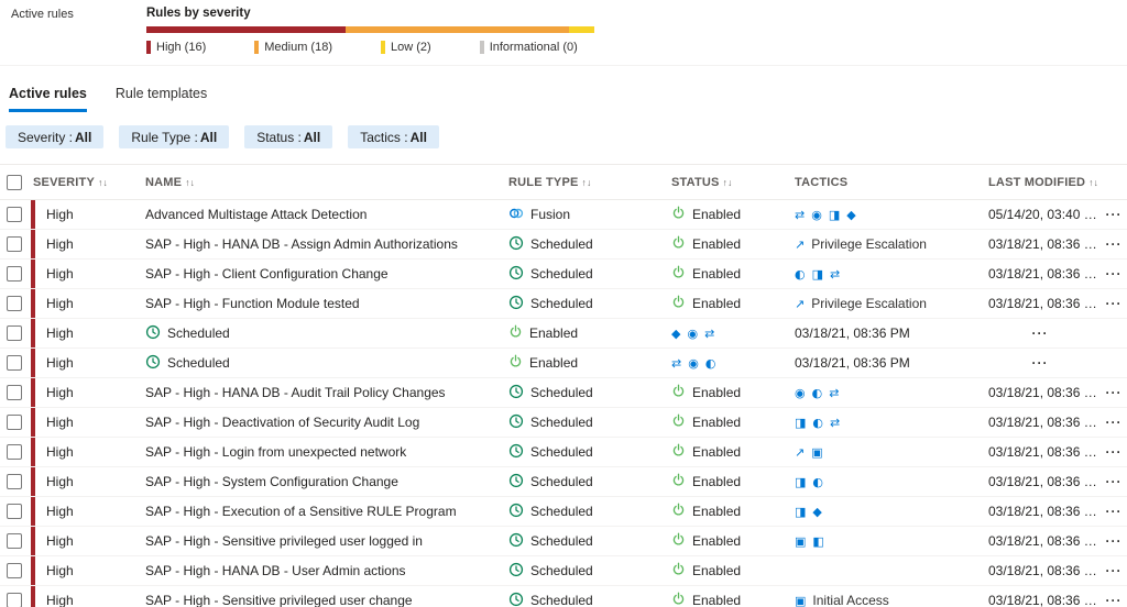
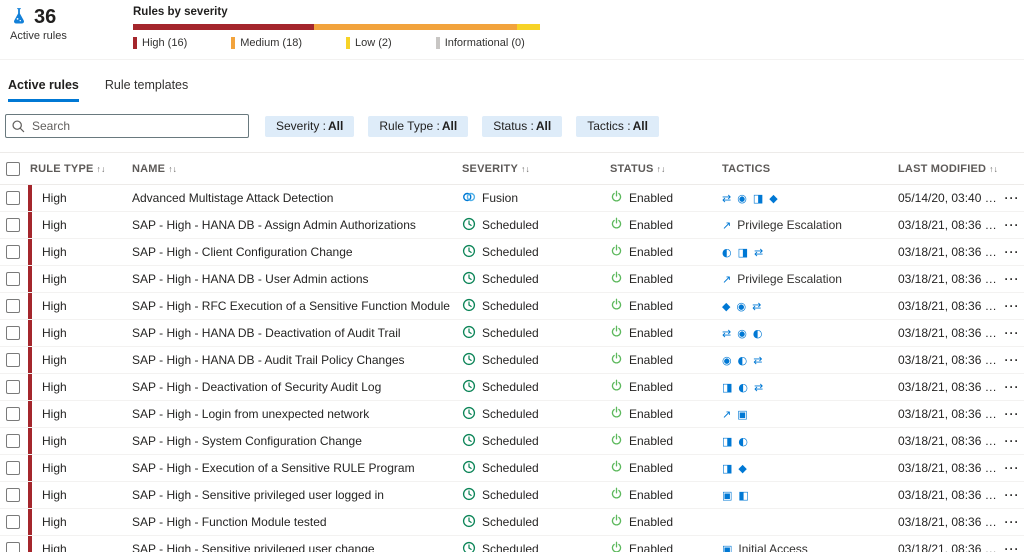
+ 36
  Active rules
  Rules by severity
  High (16)
  Medium (18)
  Low (2)
  Informational (0)
  Active rules
  Rule templates
+ Search
  Severity :
  All
  Rule Type :
  All
  Status :
  All
  Tactics :
  All
- SEVERITY ↑↓
+ RULE TYPE ↑↓
  NAME ↑↓
- RULE TYPE ↑↓
+ SEVERITY ↑↓
  STATUS ↑↓
  TACTICS
  LAST MODIFIED ↑↓
  High
  Advanced Multistage Attack Detection
  Fusion
  Enabled
  ⇄
  ◉
  ◨
  ◆
  05/14/20, 03:40 PM
  ···
  High
  SAP - High - HANA DB - Assign Admin Authorizations
  Scheduled
  Enabled
  ↗
  Privilege Escalation
  03/18/21, 08:36 PM
  ···
  High
  SAP - High - Client Configuration Change
  Scheduled
  Enabled
  ◐
  ◨
  ⇄
  03/18/21, 08:36 PM
  ···
  High
- SAP - High - Function Module tested
+ SAP - High - HANA DB - User Admin actions
  Scheduled
  Enabled
  ↗
  Privilege Escalation
  03/18/21, 08:36 PM
  ···
  High
+ SAP - High - RFC Execution of a Sensitive Function Module
  Scheduled
  Enabled
  ◆
  ◉
  ⇄
  03/18/21, 08:36 PM
  ···
  High
+ SAP - High - HANA DB - Deactivation of Audit Trail
  Scheduled
  Enabled
  ⇄
  ◉
  ◐
  03/18/21, 08:36 PM
  ···
  High
  SAP - High - HANA DB - Audit Trail Policy Changes
  Scheduled
  Enabled
  ◉
  ◐
  ⇄
  03/18/21, 08:36 PM
  ···
  High
  SAP - High - Deactivation of Security Audit Log
  Scheduled
  Enabled
  ◨
  ◐
  ⇄
  03/18/21, 08:36 PM
  ···
  High
  SAP - High - Login from unexpected network
  Scheduled
  Enabled
  ↗
  ▣
  03/18/21, 08:36 PM
  ···
  High
  SAP - High - System Configuration Change
  Scheduled
  Enabled
  ◨
  ◐
  03/18/21, 08:36 PM
  ···
  High
  SAP - High - Execution of a Sensitive RULE Program
  Scheduled
  Enabled
  ◨
  ◆
  03/18/21, 08:36 PM
  ···
  High
  SAP - High - Sensitive privileged user logged in
  Scheduled
  Enabled
  ▣
  ◧
  03/18/21, 08:36 PM
  ···
  High
- SAP - High - HANA DB - User Admin actions
+ SAP - High - Function Module tested
  Scheduled
  Enabled
  03/18/21, 08:36 PM
  ···
  High
  SAP - High - Sensitive privileged user change
  Scheduled
  Enabled
  ▣
  Initial Access
  03/18/21, 08:36 PM
  ···
